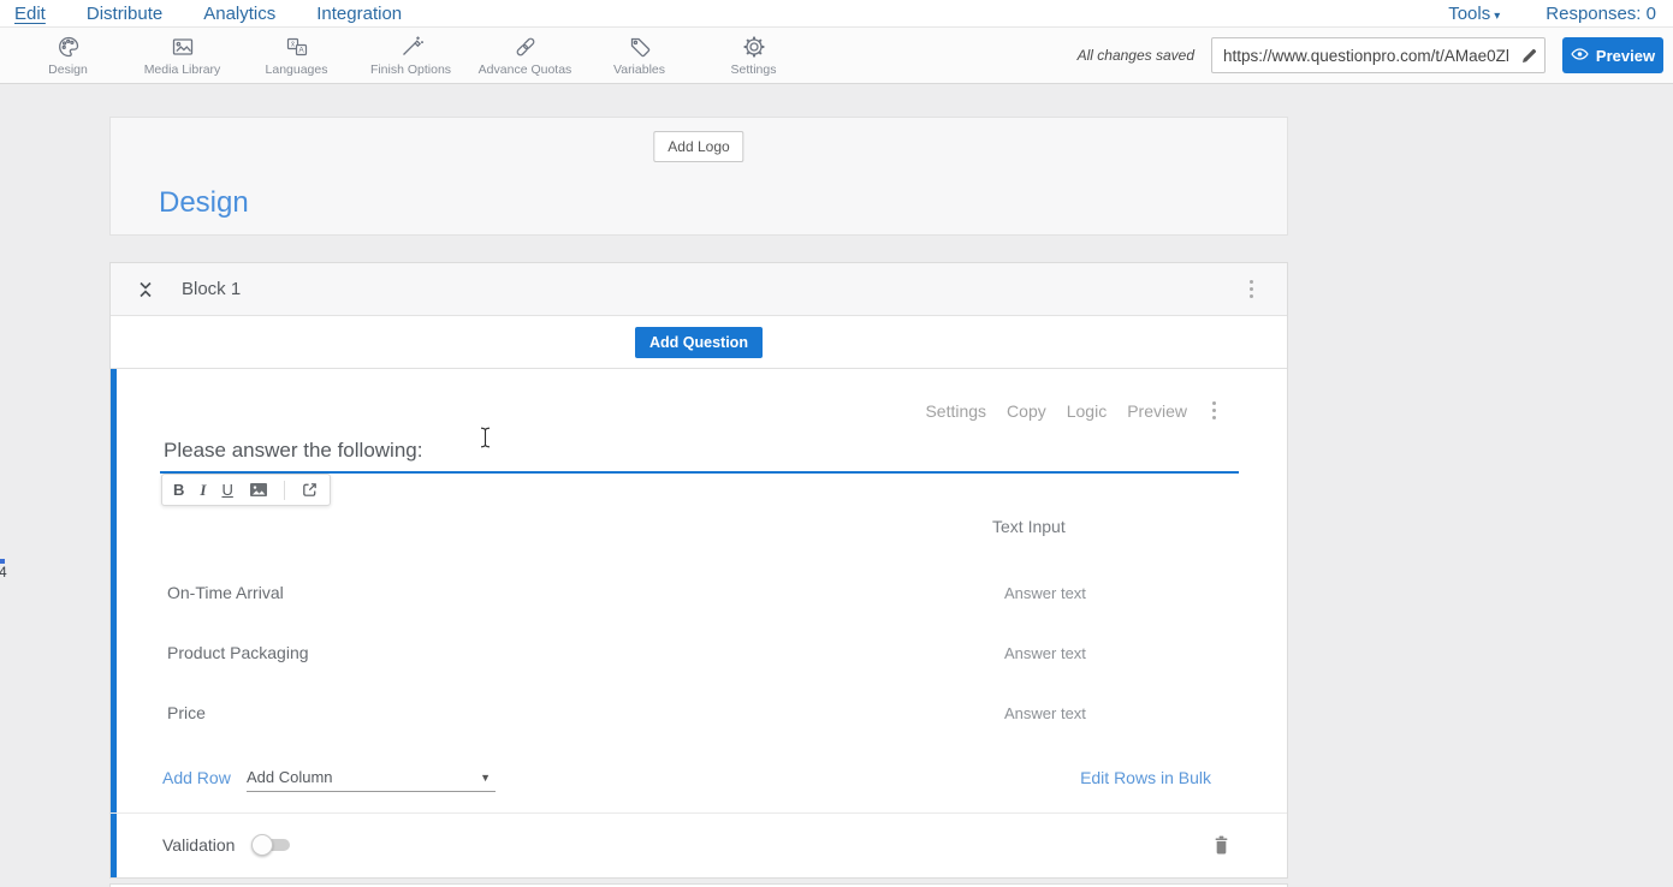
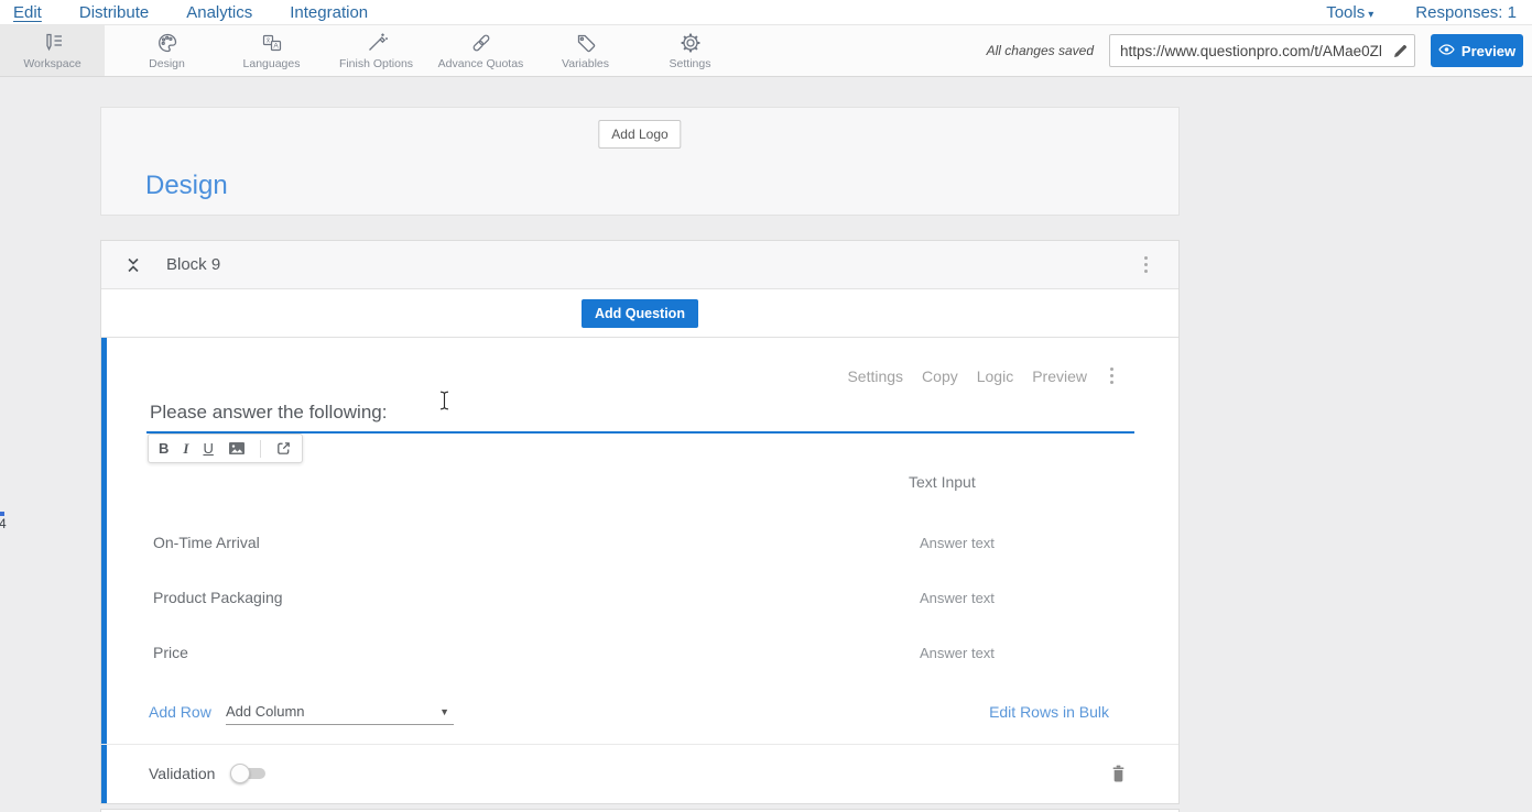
  Edit
  Distribute
  Analytics
  Integration
  Tools ▾
- Responses: 0
+ Responses: 1
+ Workspace
  Design
- Media Library
  Languages
  Finish Options
  Advance Quotas
  Variables
  Settings
  All changes saved
  https://www.questionpro.com/t/AMae0Z
  Preview
  4
  Add Logo
  Design
- Block 1
+ Block 9
  Add Question
  Settings
  Copy
  Logic
  Preview
  Please answer the following:
  B
  I
  U
  Text Input
  On-Time Arrival
  Answer text
  Product Packaging
  Answer text
  Price
  Answer text
  Add Row
  Add Column
  ▼
  Edit Rows in Bulk
  Validation
